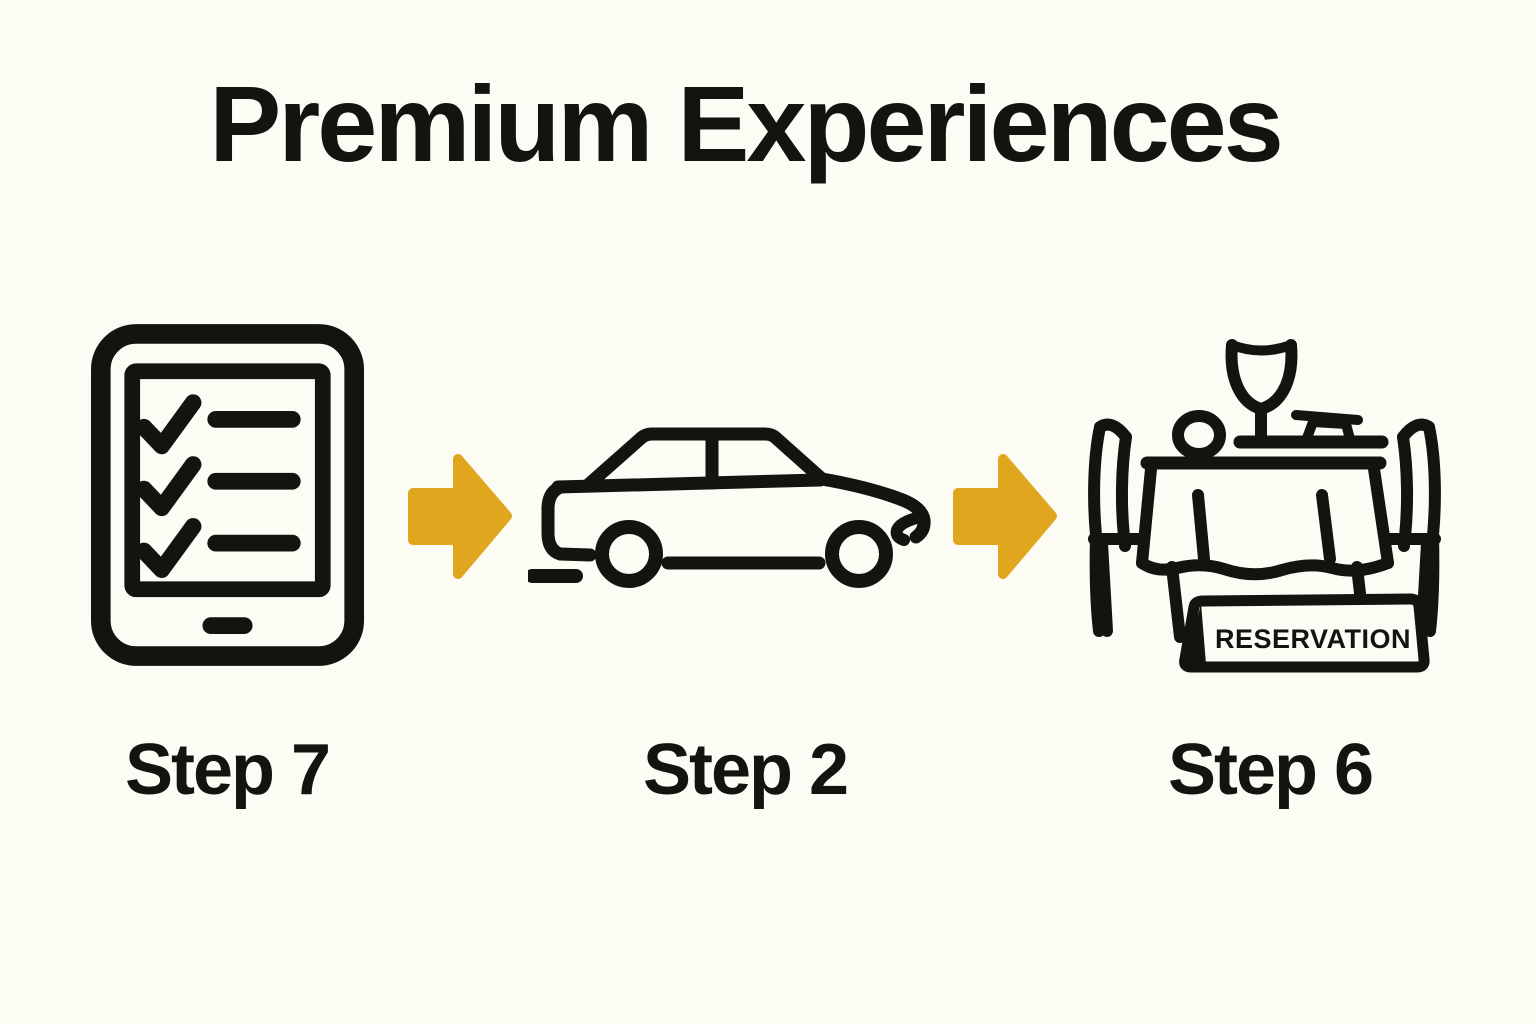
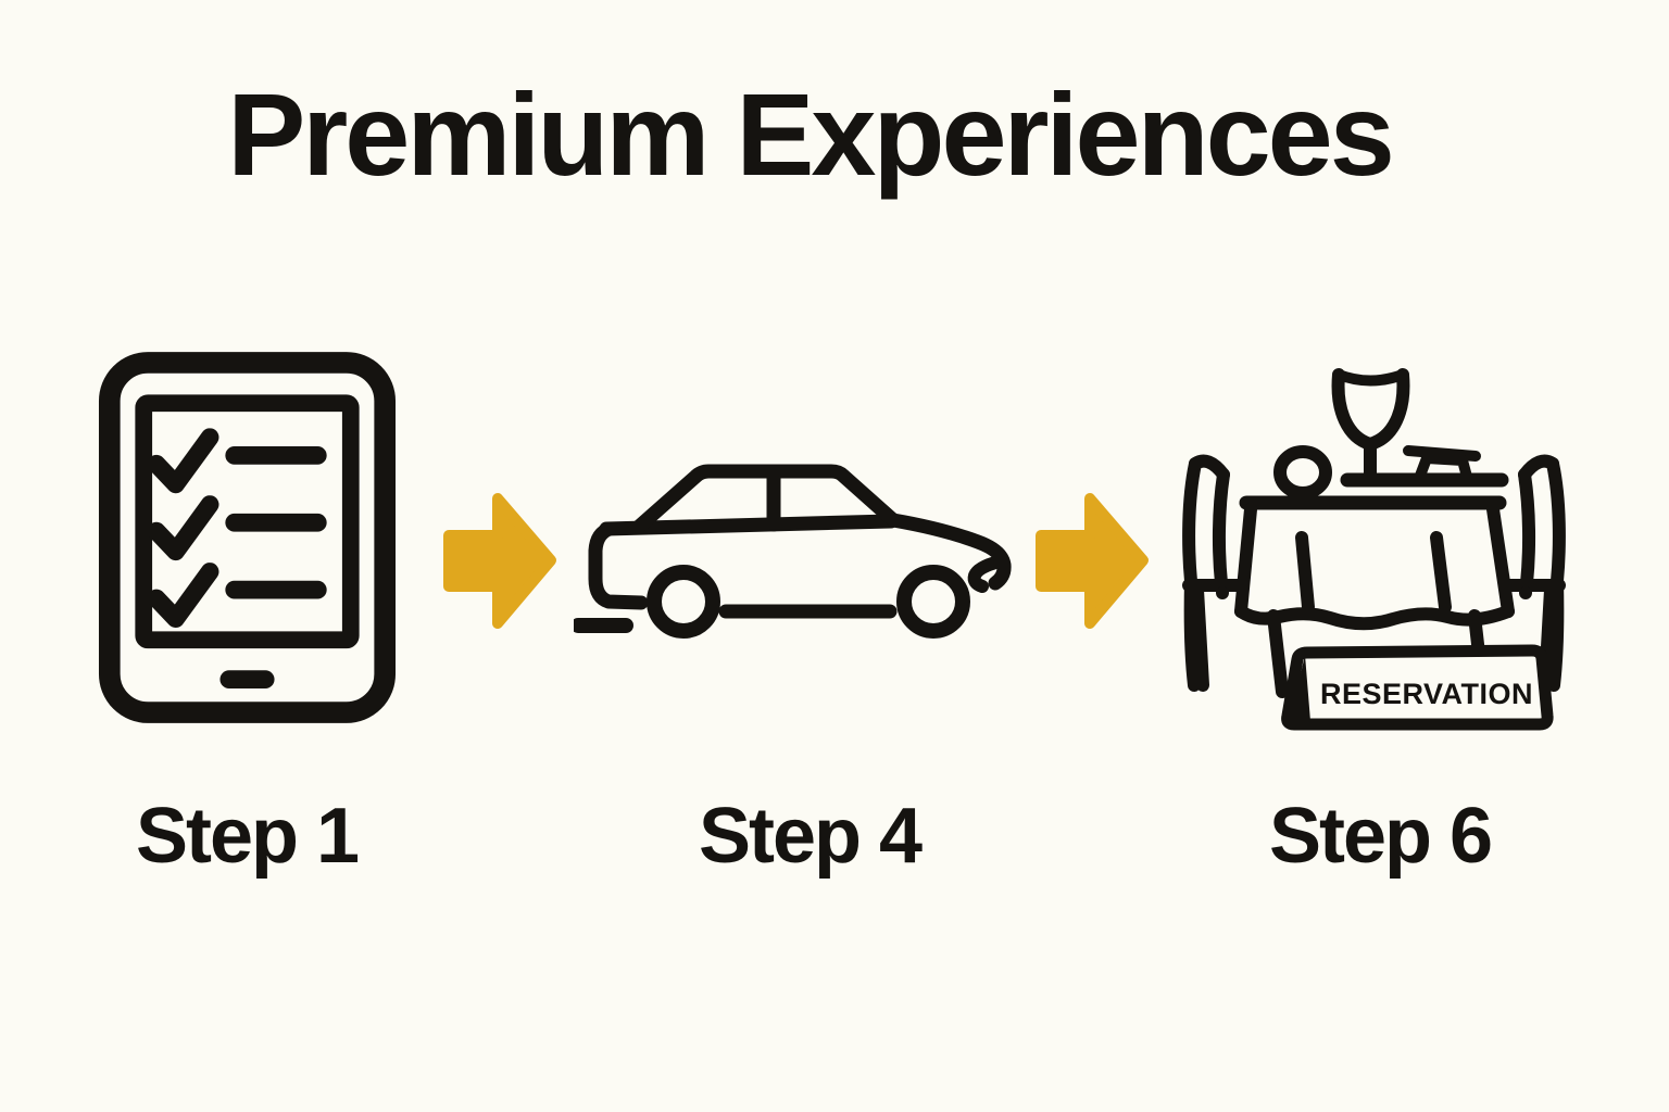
  Premium Experiences
  RESERVATION
- Step 7
+ Step 1
- Step 2
+ Step 4
  Step 6
